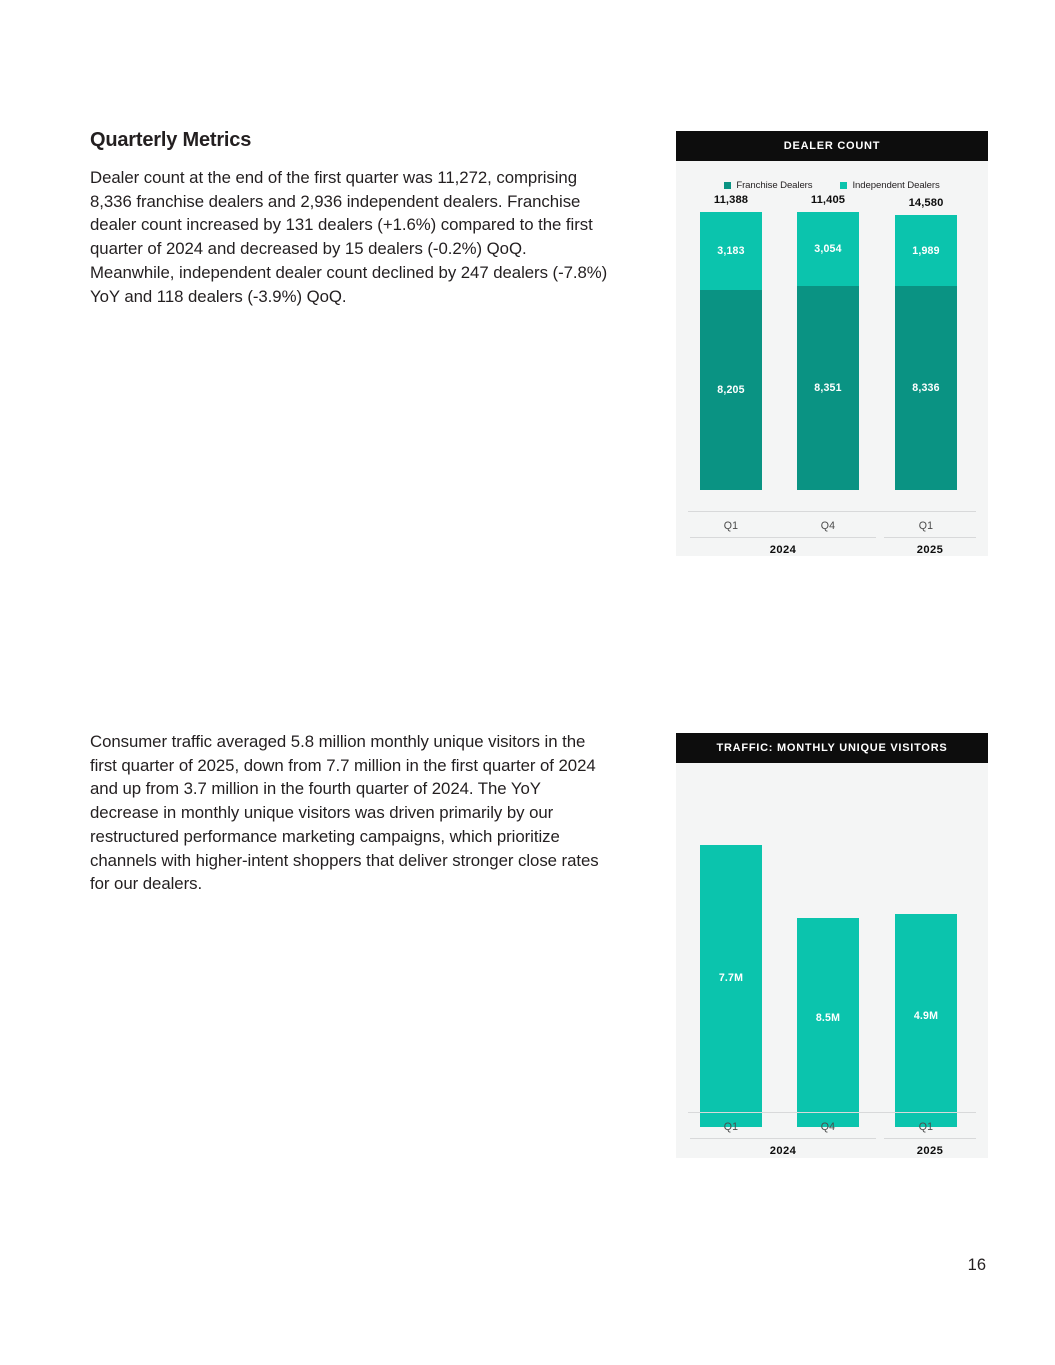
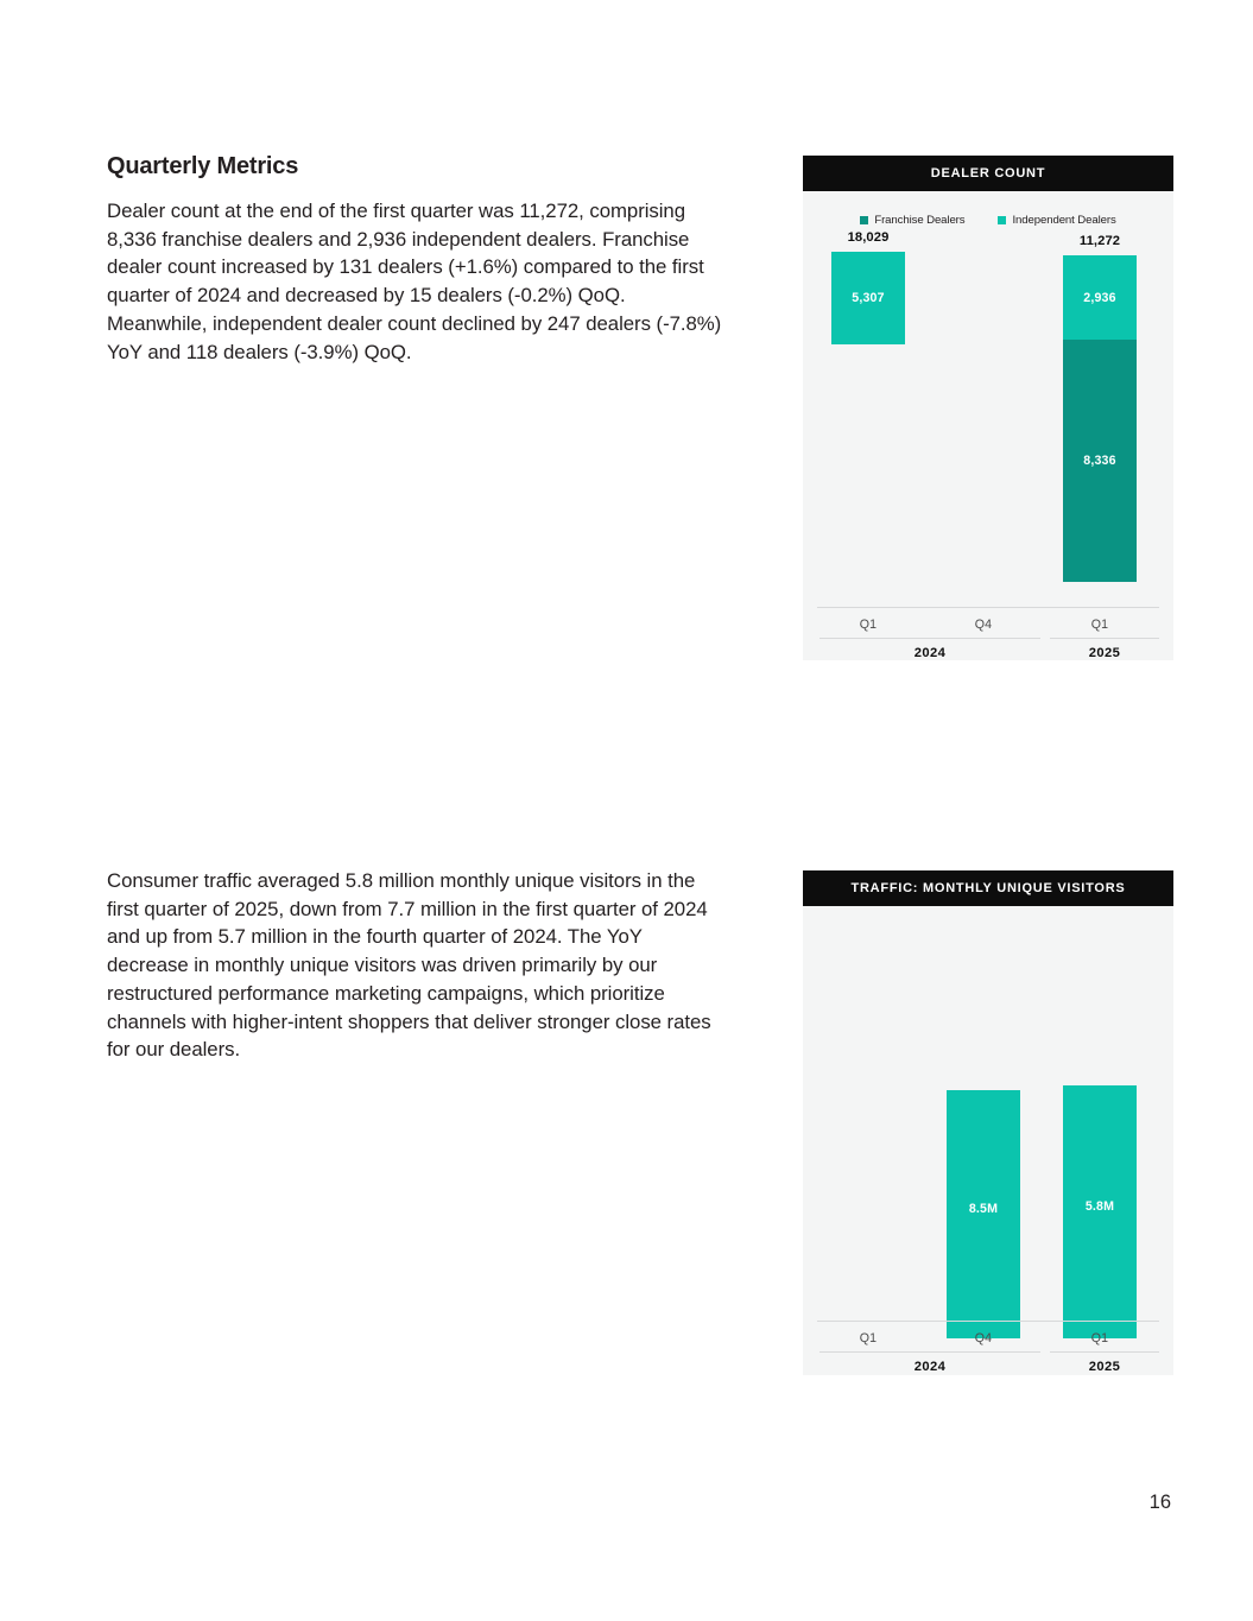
  Quarterly Metrics
  Dealer count at the end of the first quarter was 11,272, comprising 8,336 franchise dealers and 2,936 independent dealers. Franchise dealer count increased by 131 dealers (+1.6%) compared to the first quarter of 2024 and decreased by 15 dealers (-0.2%) QoQ. Meanwhile, independent dealer count declined by 247 dealers (-7.8%) YoY and 118 dealers (-3.9%) QoQ.
- Consumer traffic averaged 5.8 million monthly unique visitors in the first quarter of 2025, down from 7.7 million in the first quarter of 2024 and up from 3.7 million in the fourth quarter of 2024. The YoY decrease in monthly unique visitors was driven primarily by our restructured performance marketing campaigns, which prioritize channels with higher-intent shoppers that deliver stronger close rates for our dealers.
+ Consumer traffic averaged 5.8 million monthly unique visitors in the first quarter of 2025, down from 7.7 million in the first quarter of 2024 and up from 5.7 million in the fourth quarter of 2024. The YoY decrease in monthly unique visitors was driven primarily by our restructured performance marketing campaigns, which prioritize channels with higher-intent shoppers that deliver stronger close rates for our dealers.
  DEALER COUNT
  Franchise Dealers
  Independent Dealers
- 11,388
+ 18,029
- 3,183
+ 5,307
- 8,205
- 11,405
- 3,054
- 8,351
- 14,580
+ 11,272
- 1,989
+ 2,936
  8,336
  Q1
  Q4
  Q1
  2024
  2025
  TRAFFIC: MONTHLY UNIQUE VISITORS
- 7.7M
  8.5M
- 4.9M
+ 5.8M
  Q1
  Q4
  Q1
  2024
  2025
  16
